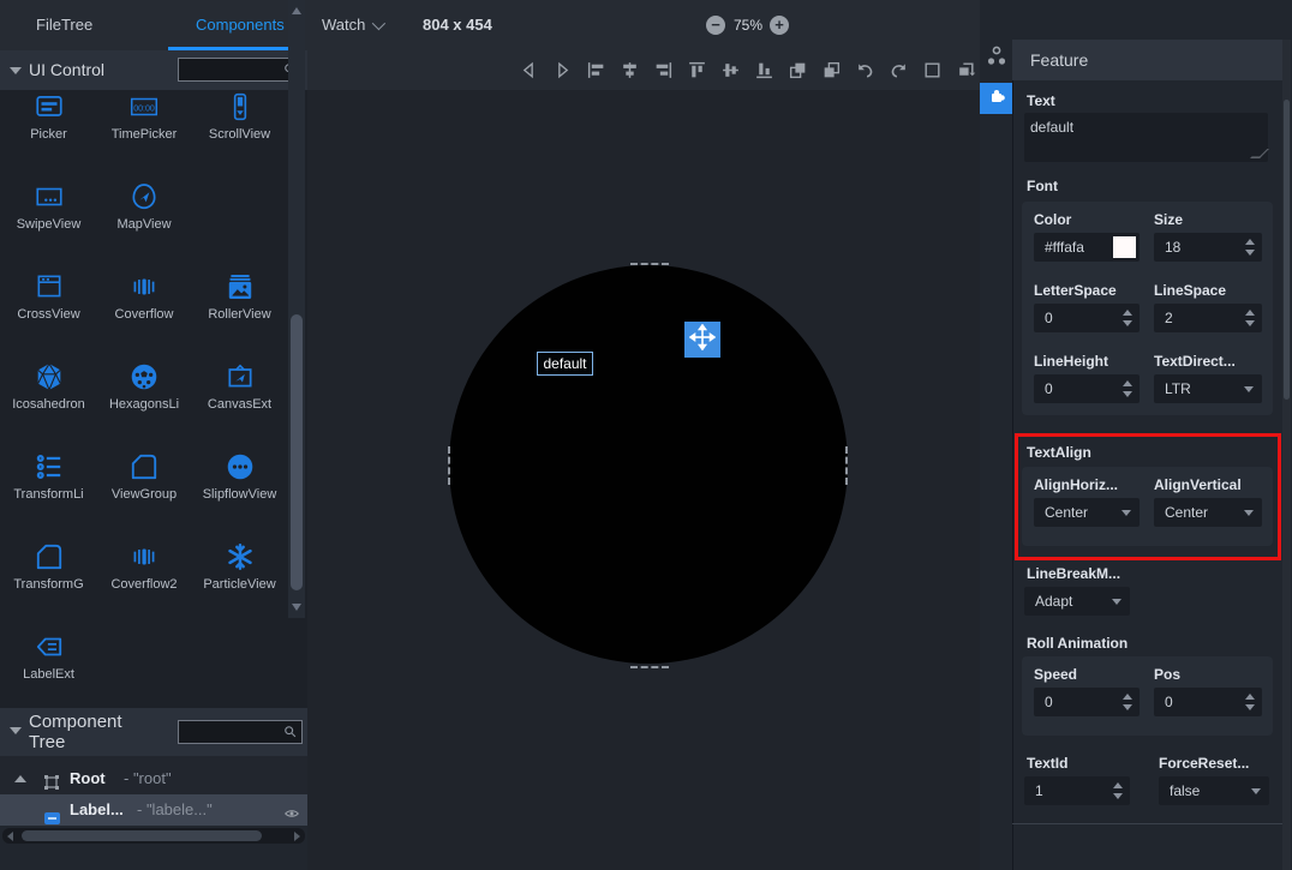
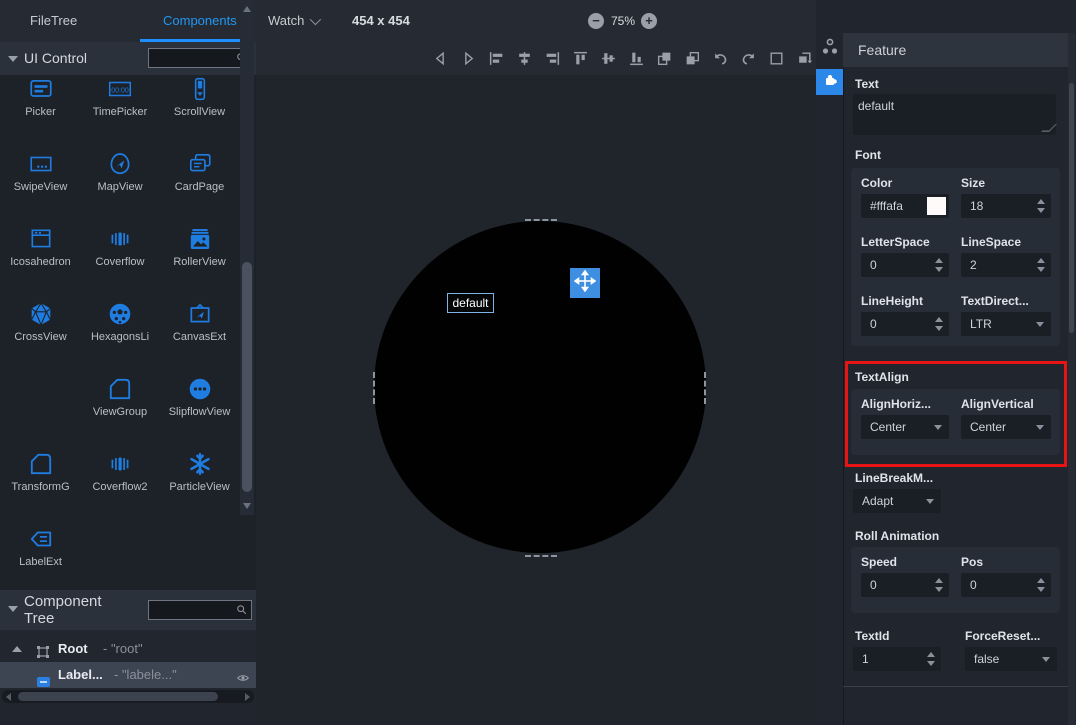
  FileTree
  Components
  Watch
- 804 x 454
+ 454 x 454
  −
  75%
  +
  UI Control
  Picker
  TimePicker
  ScrollView
  SwipeView
  MapView
+ CardPage
- CrossView
+ Icosahedron
  Coverflow
  RollerView
- Icosahedron
+ CrossView
  HexagonsLi
  CanvasExt
- TransformLi
  ViewGroup
  SlipflowView
  TransformG
  Coverflow2
  ParticleView
  LabelExt
  Component Tree
  Root
  - "root"
  Label...
  - "labele..."
  default
  Feature
  Text
  default
  Font
  Color
  Size
  #fffafa
  18
  LetterSpace
  LineSpace
  0
  2
  LineHeight
  TextDirect...
  0
  LTR
  TextAlign
  AlignHoriz...
  AlignVertical
  Center
  Center
  LineBreakM...
  Adapt
  Roll Animation
  Speed
  Pos
  0
  0
  TextId
  ForceReset...
  1
  false
